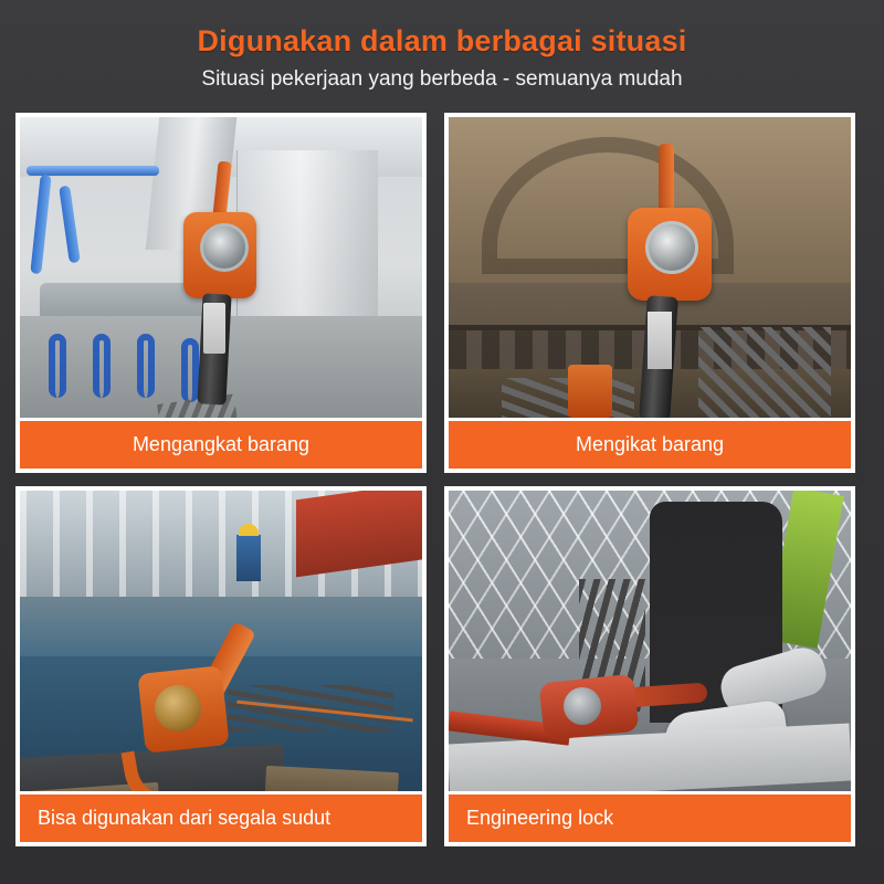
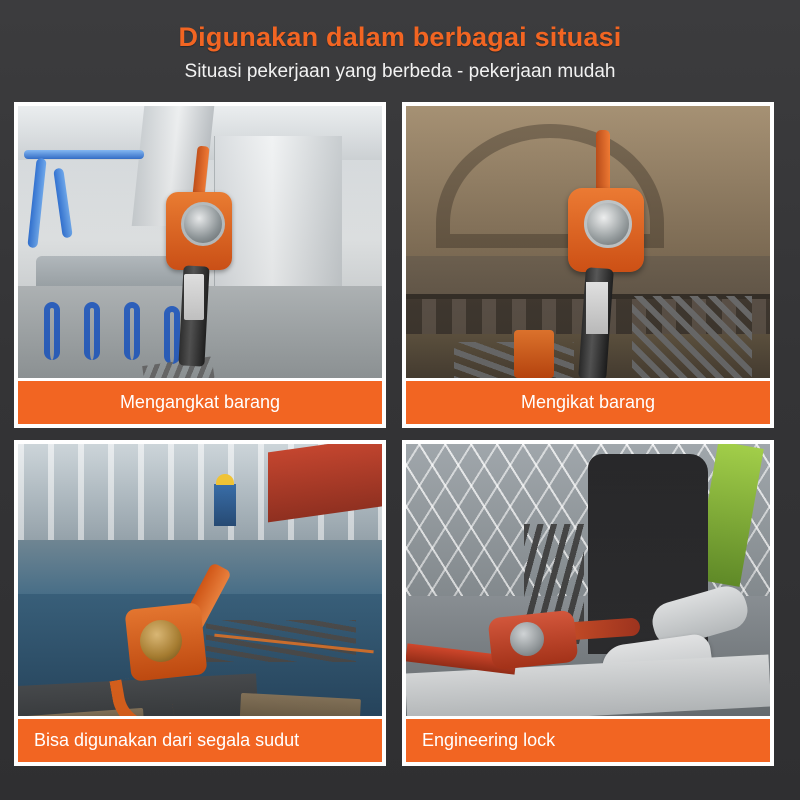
  Digunakan dalam berbagai situasi
- Situasi pekerjaan yang berbeda - semuanya mudah
+ Situasi pekerjaan yang berbeda - pekerjaan mudah
  Mengangkat barang
  Mengikat barang
  Bisa digunakan dari segala sudut
  Engineering lock
